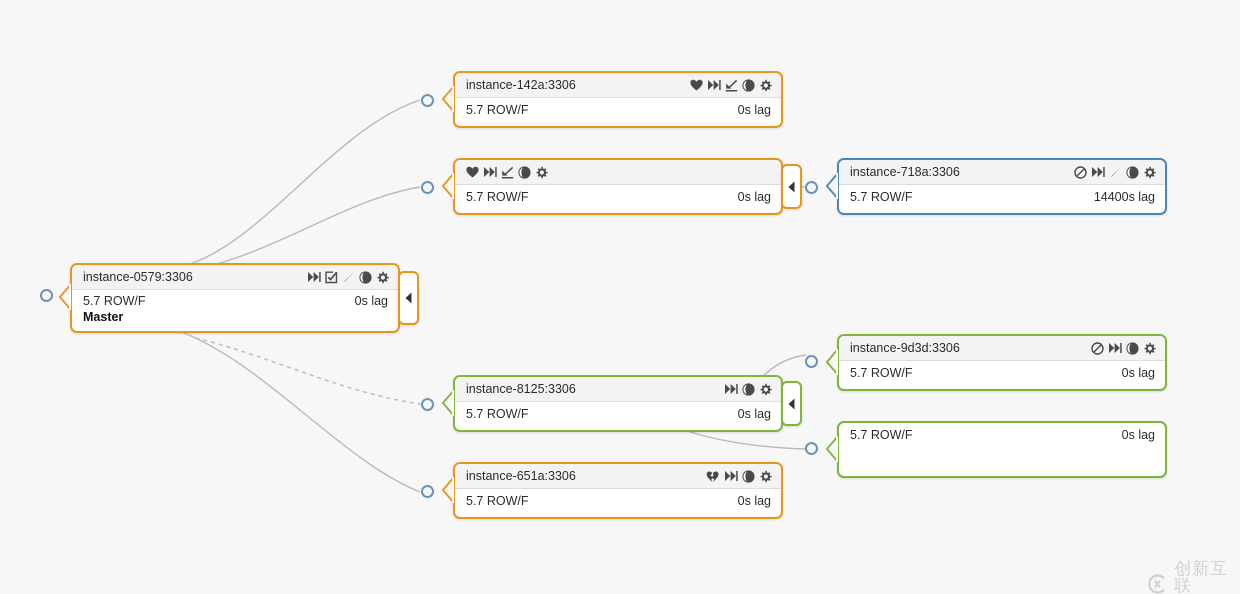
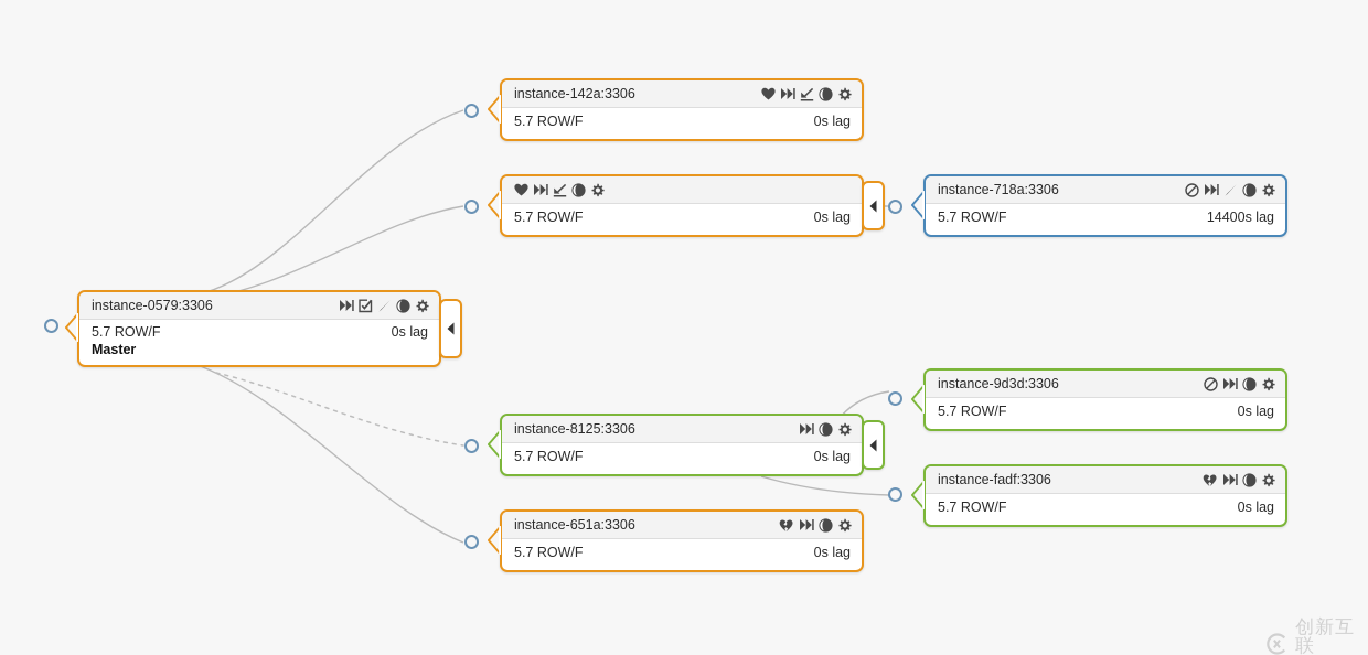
  instance-0579:3306
  5.7 ROW/F
  Master
  0s lag
  instance-142a:3306
  5.7 ROW/F
  0s lag
  5.7 ROW/F
  0s lag
  instance-718a:3306
  5.7 ROW/F
  14400s lag
  instance-8125:3306
  5.7 ROW/F
  0s lag
  instance-9d3d:3306
  5.7 ROW/F
  0s lag
+ instance-fadf:3306
  5.7 ROW/F
  0s lag
  instance-651a:3306
  5.7 ROW/F
  0s lag
  创新互联
